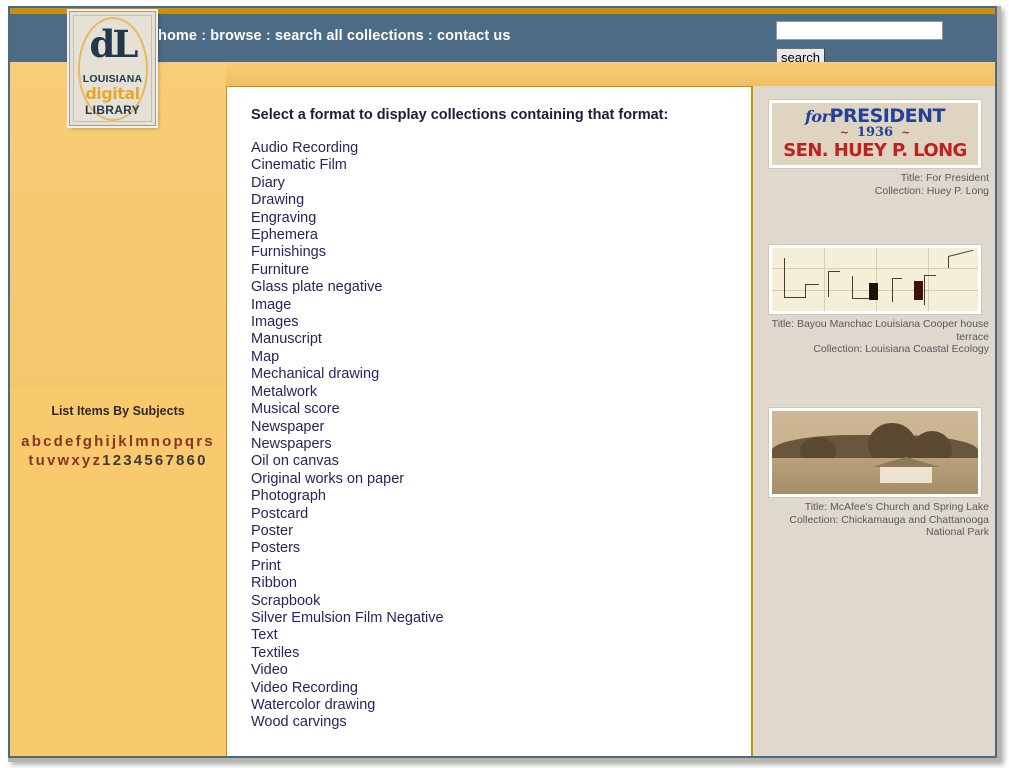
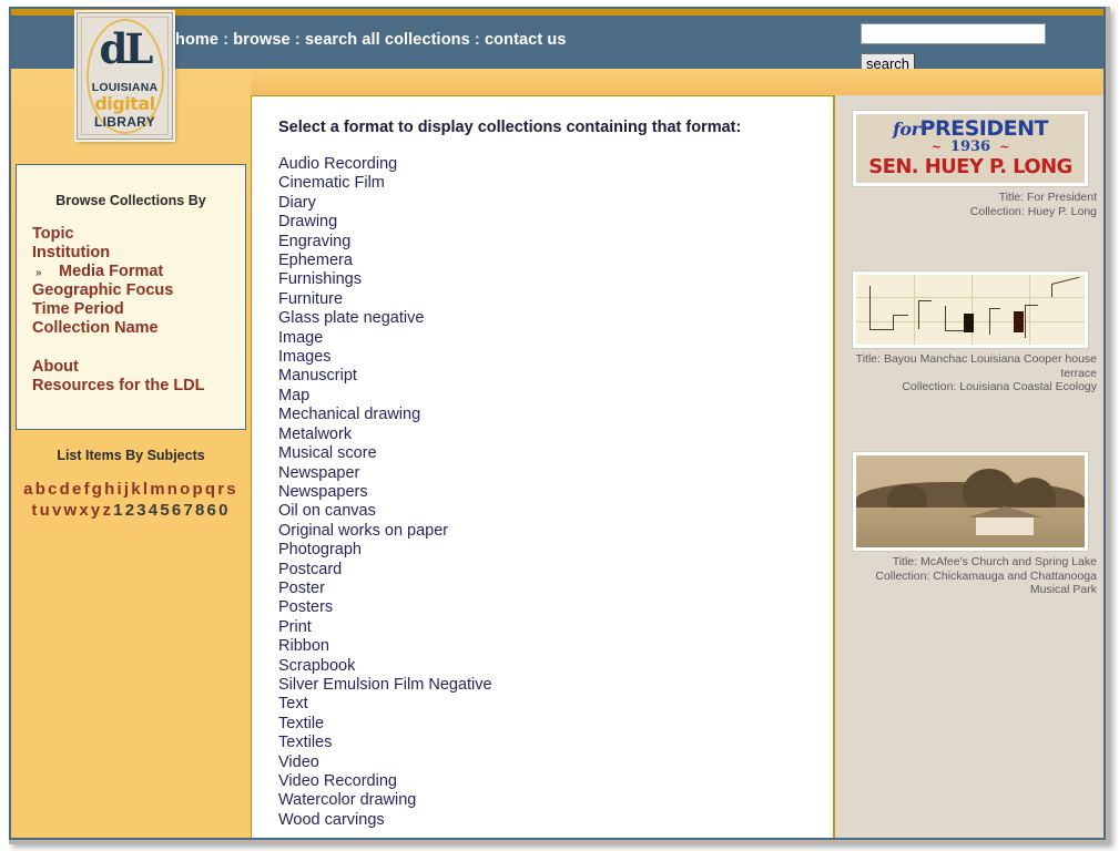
  home : browse : search all collections : contact us
  search
  dL
  LOUISIANA
  digital
  LIBRARY
+ Browse Collections By
+ Topic
+ Institution
+ »
+ Media Format
+ Geographic Focus
+ Time Period
+ Collection Name
+ About
+ Resources for the LDL
  List Items By Subjects
  abcdefghijklmnopqrs
  tuvwxyz1234567860
  Select a format to display collections containing that format:
  Audio Recording
  Cinematic Film
  Diary
  Drawing
  Engraving
  Ephemera
  Furnishings
  Furniture
  Glass plate negative
  Image
  Images
  Manuscript
  Map
  Mechanical drawing
  Metalwork
  Musical score
  Newspaper
  Newspapers
  Oil on canvas
  Original works on paper
  Photograph
  Postcard
  Poster
  Posters
  Print
  Ribbon
  Scrapbook
  Silver Emulsion Film Negative
  Text
+ Textile
  Textiles
  Video
  Video Recording
  Watercolor drawing
  Wood carvings
  forPRESIDENT
  ~ 1936 ~
  SEN. HUEY P. LONG
  Title: For President
  Collection: Huey P. Long
  Title: Bayou Manchac Louisiana Cooper house terrace
  Collection: Louisiana Coastal Ecology
  Title: McAfee's Church and Spring Lake
- Collection: Chickamauga and Chattanooga National Park
+ Collection: Chickamauga and Chattanooga Musical Park
